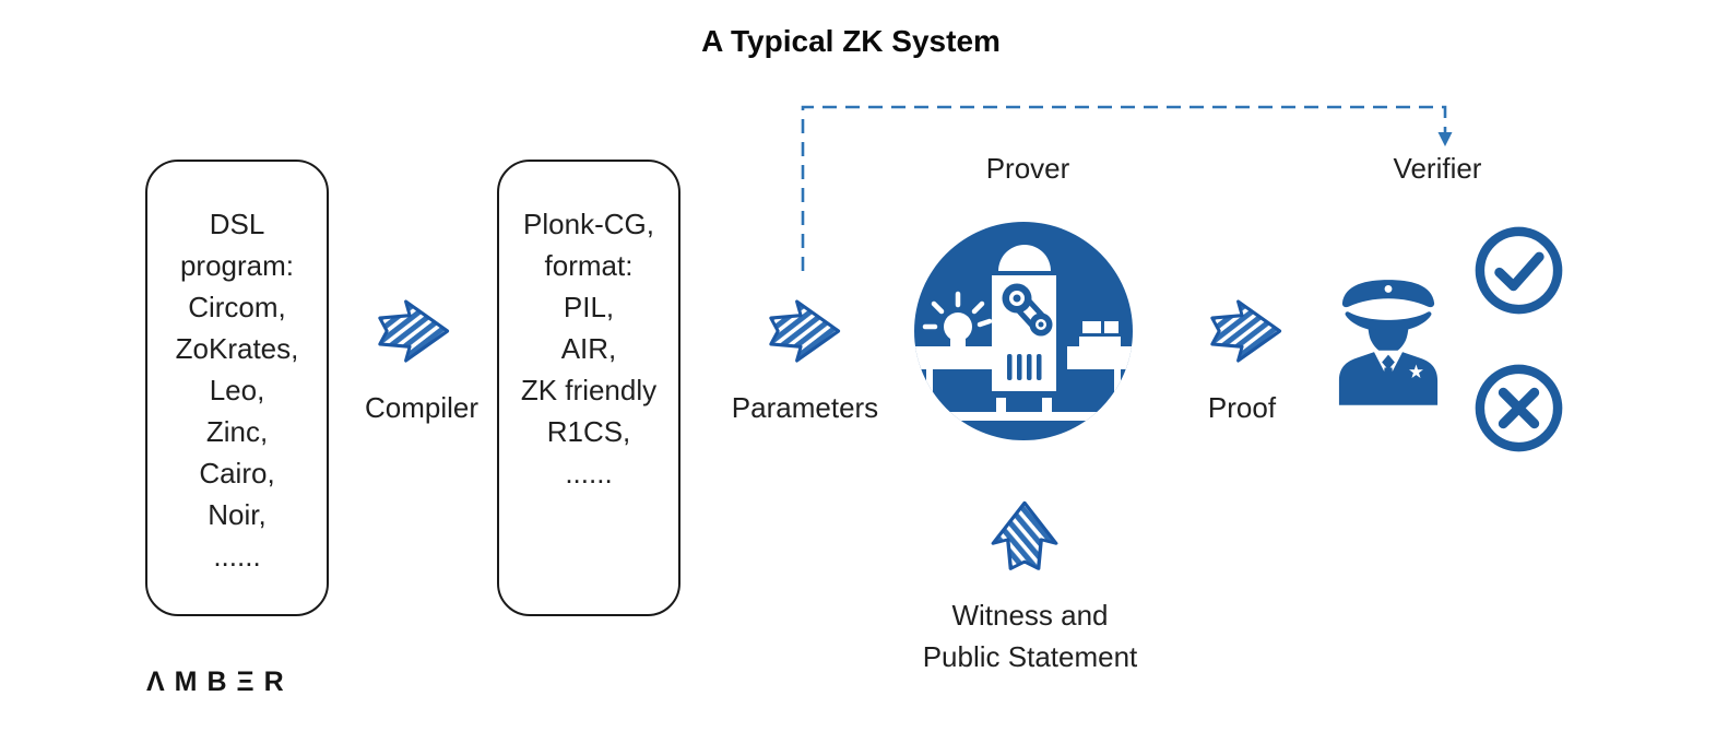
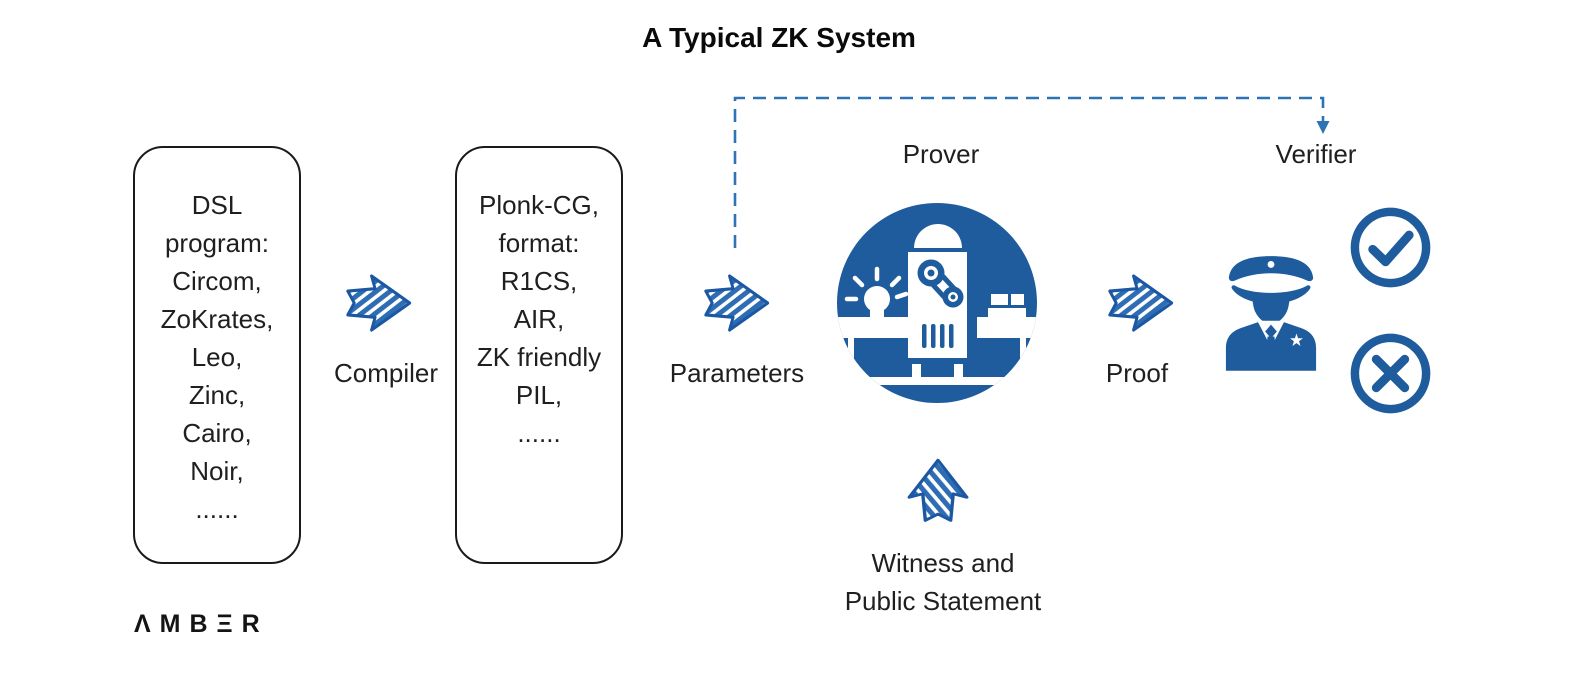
  A Typical ZK System
  DSL
  program:
  Circom,
  ZoKrates,
  Leo,
  Zinc,
  Cairo,
  Noir,
  ......
  Plonk-CG,
  format:
- PIL,
+ R1CS,
  AIR,
  ZK friendly
- R1CS,
+ PIL,
  ......
  Compiler
  Parameters
  Prover
  Proof
  Verifier
  Witness and
  Public Statement
  ΛMBΞR
